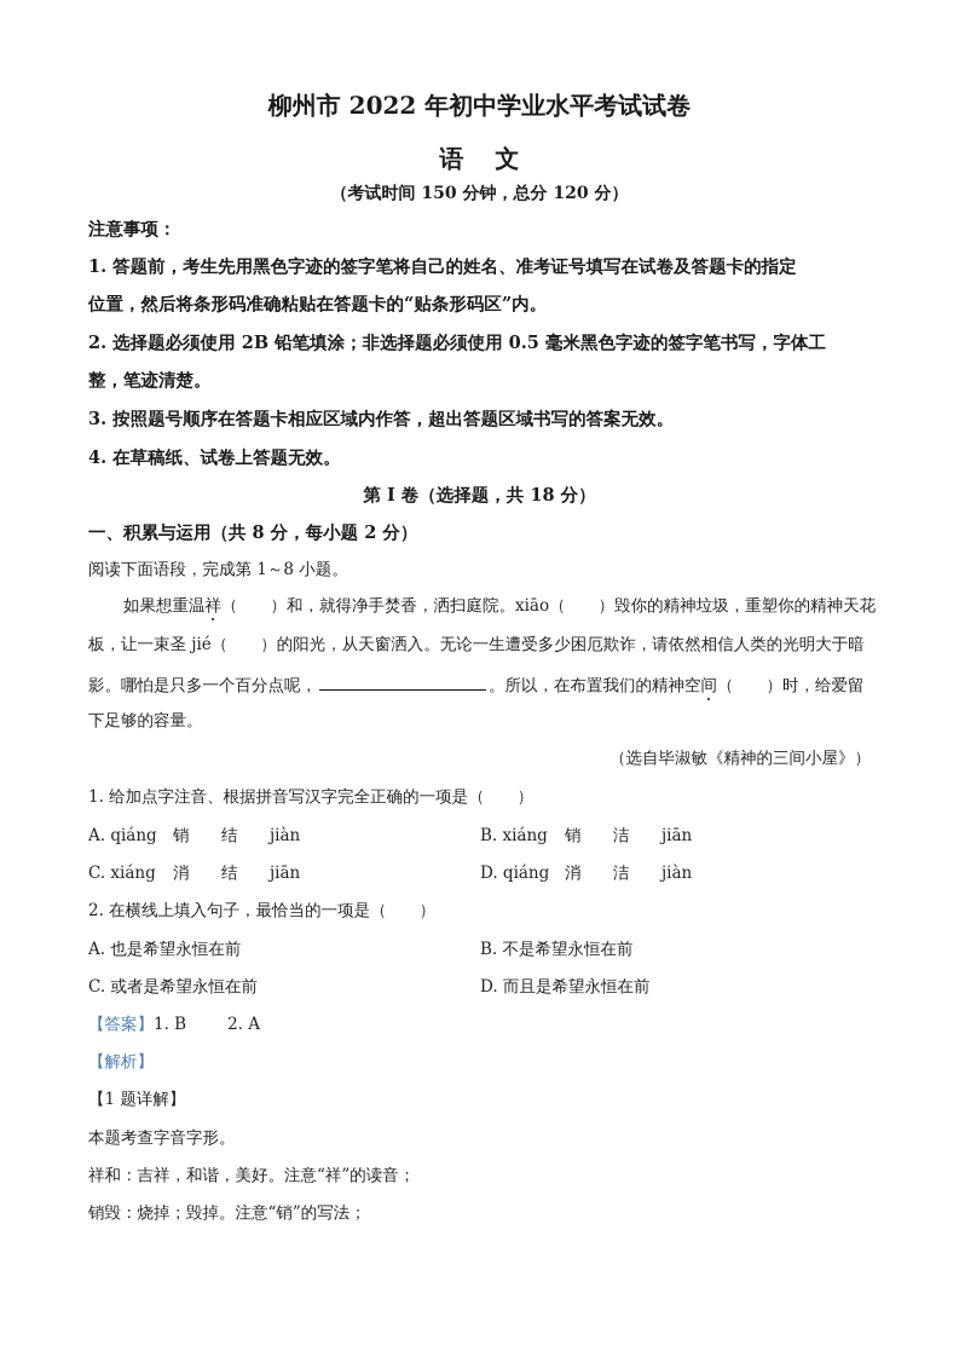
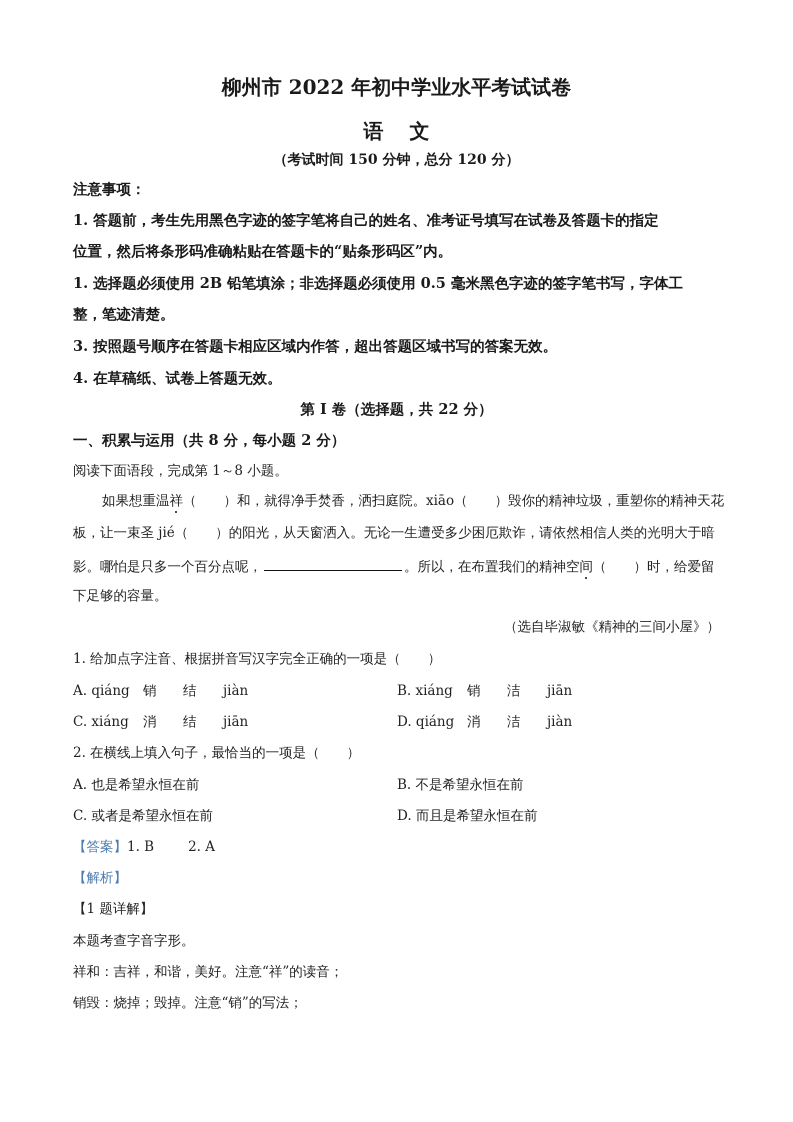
  柳州市 2022 年初中学业水平考试试卷
  语文
  （考试时间 150 分钟，总分 120 分）
  注意事项：
  1. 答题前，考生先用黑色字迹的签字笔将自己的姓名、准考证号填写在试卷及答题卡的指定
  位置，然后将条形码准确粘贴在答题卡的“贴条形码区”内。
- 2. 选择题必须使用 2B 铅笔填涂；非选择题必须使用 0.5 毫米黑色字迹的签字笔书写，字体工
+ 1. 选择题必须使用 2B 铅笔填涂；非选择题必须使用 0.5 毫米黑色字迹的签字笔书写，字体工
  整，笔迹清楚。
  3. 按照题号顺序在答题卡相应区域内作答，超出答题区域书写的答案无效。
  4. 在草稿纸、试卷上答题无效。
- 第 Ⅰ 卷（选择题，共 18 分）
+ 第 Ⅰ 卷（选择题，共 22 分）
  一、积累与运用（共 8 分，每小题 2 分）
  阅读下面语段，完成第 1～8 小题。
  如果想重温祥（ ）和，就得净手焚香，洒扫庭院。xiāo（ ）毁你的精神垃圾，重塑你的精神天花
  板，让一束圣 jié（ ）的阳光，从天窗洒入。无论一生遭受多少困厄欺诈，请依然相信人类的光明大于暗
  影。哪怕是只多一个百分点呢， 。所以，在布置我们的精神空间（ ）时，给爱留
  下足够的容量。
  （选自毕淑敏《精神的三间小屋》）
  1. 给加点字注音、根据拼音写汉字完全正确的一项是（ ）
  A. qiáng 销 结 jiàn
  B. xiáng 销 洁 jiān
  C. xiáng 消 结 jiān
  D. qiáng 消 洁 jiàn
  2. 在横线上填入句子，最恰当的一项是（ ）
  A. 也是希望永恒在前
  B. 不是希望永恒在前
  C. 或者是希望永恒在前
  D. 而且是希望永恒在前
  【答案】1. B 2. A
  【解析】
  【1 题详解】
  本题考查字音字形。
  祥和：吉祥，和谐，美好。注意“祥”的读音；
  销毁：烧掉；毁掉。注意“销”的写法；
